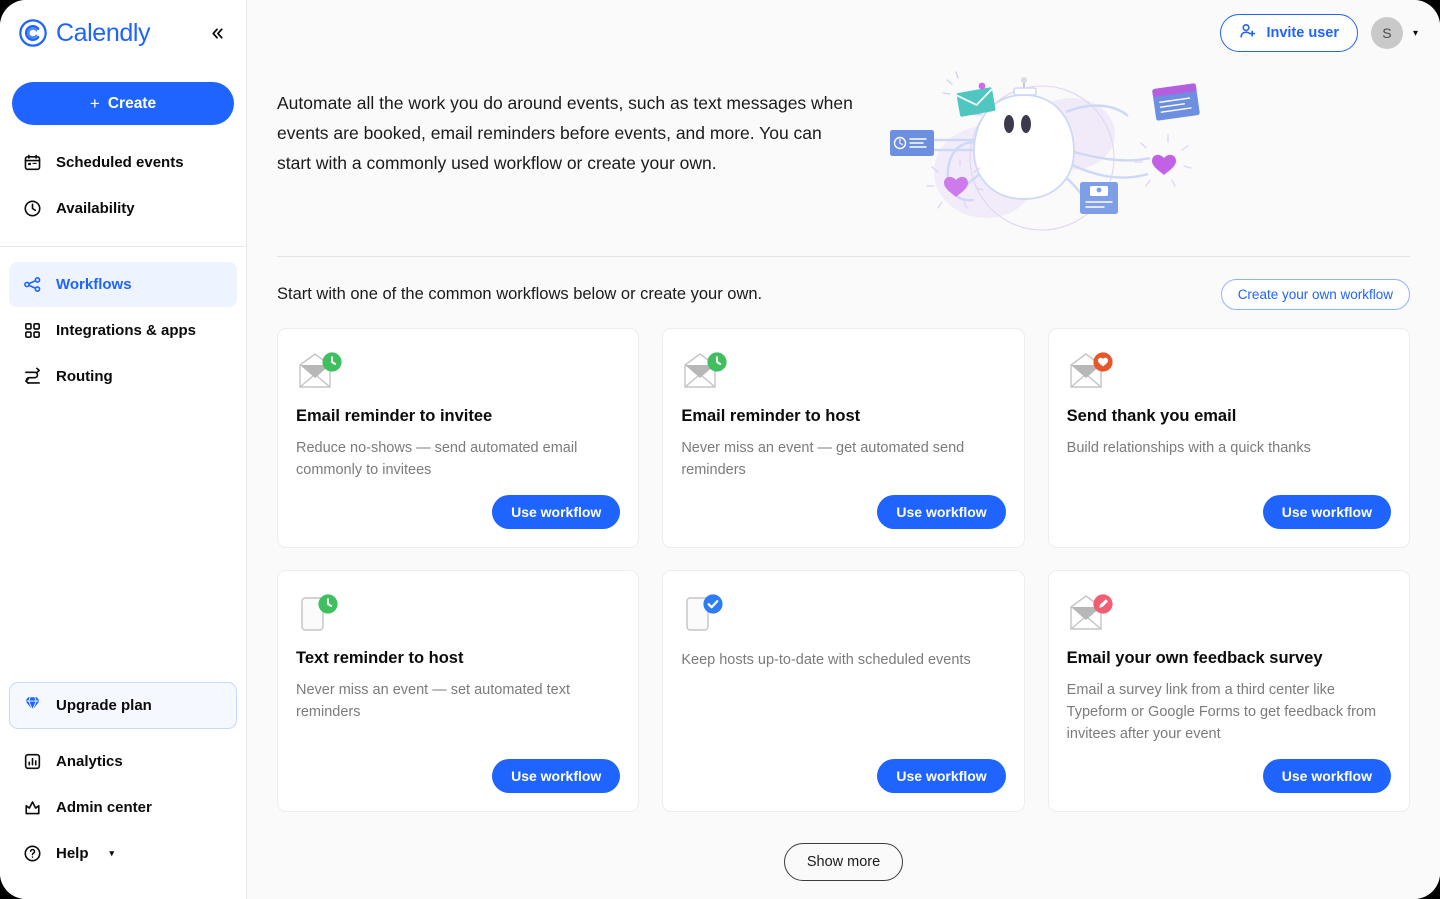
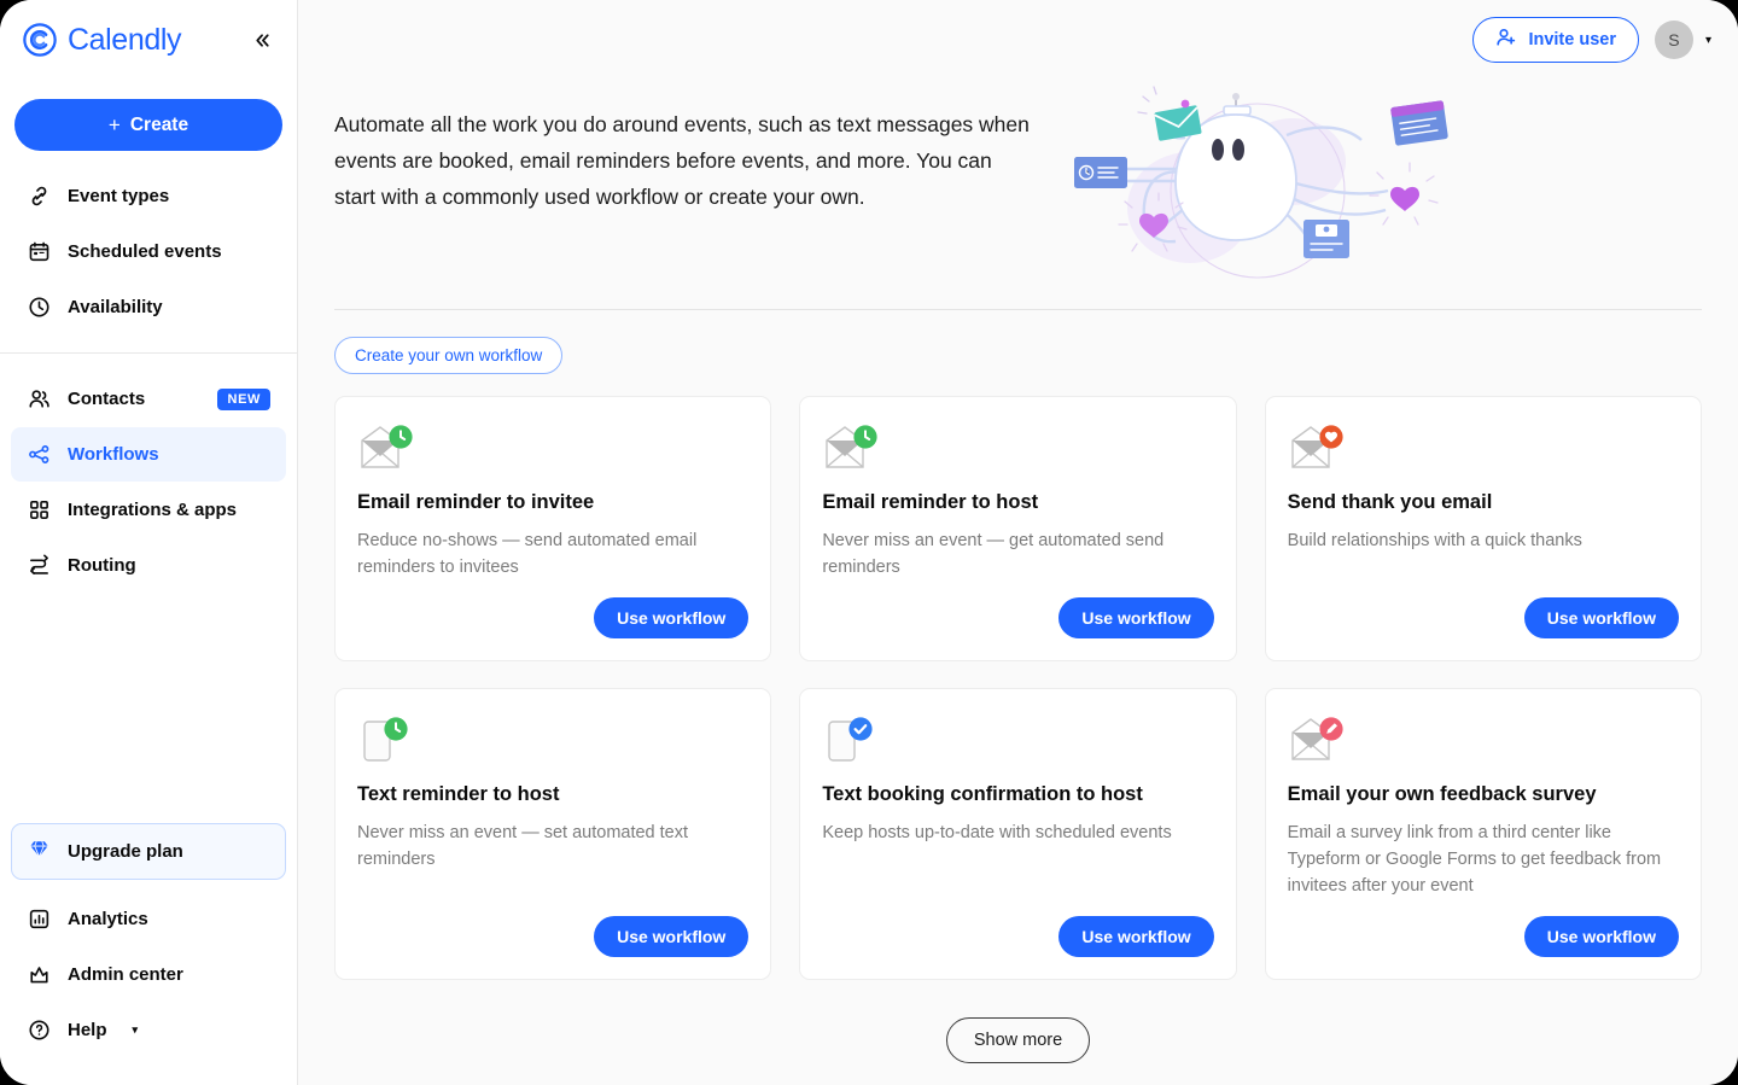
  Calendly
  +
  Create
+ Event types
  Scheduled events
  Availability
+ Contacts
+ NEW
  Workflows
  Integrations & apps
  Routing
  Upgrade plan
  Analytics
  Admin center
  Help
  ▾
  Invite user
  S
  ▾
  Automate all the work you do around events, such as text messages when events are booked, email reminders before events, and more. You can start with a commonly used workflow or create your own.
- Start with one of the common workflows below or create your own.
  Create your own workflow
  Email reminder to invitee
- Reduce no-shows — send automated email commonly to invitees
+ Reduce no-shows — send automated email reminders to invitees
  Use workflow
  Email reminder to host
  Never miss an event — get automated send reminders
  Use workflow
  Send thank you email
  Build relationships with a quick thanks
  Use workflow
  Text reminder to host
  Never miss an event — set automated text reminders
  Use workflow
+ Text booking confirmation to host
  Keep hosts up-to-date with scheduled events
  Use workflow
  Email your own feedback survey
  Email a survey link from a third center like Typeform or Google Forms to get feedback from invitees after your event
  Use workflow
  Show more
